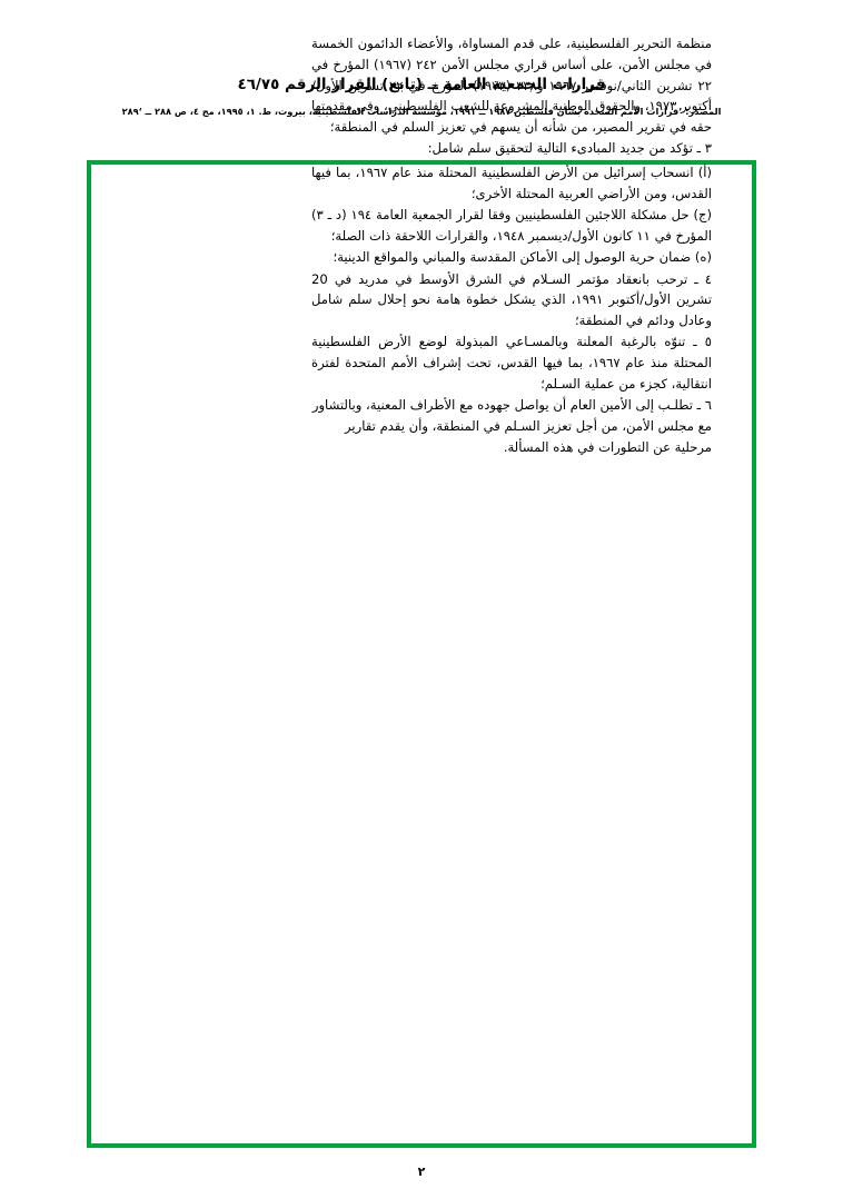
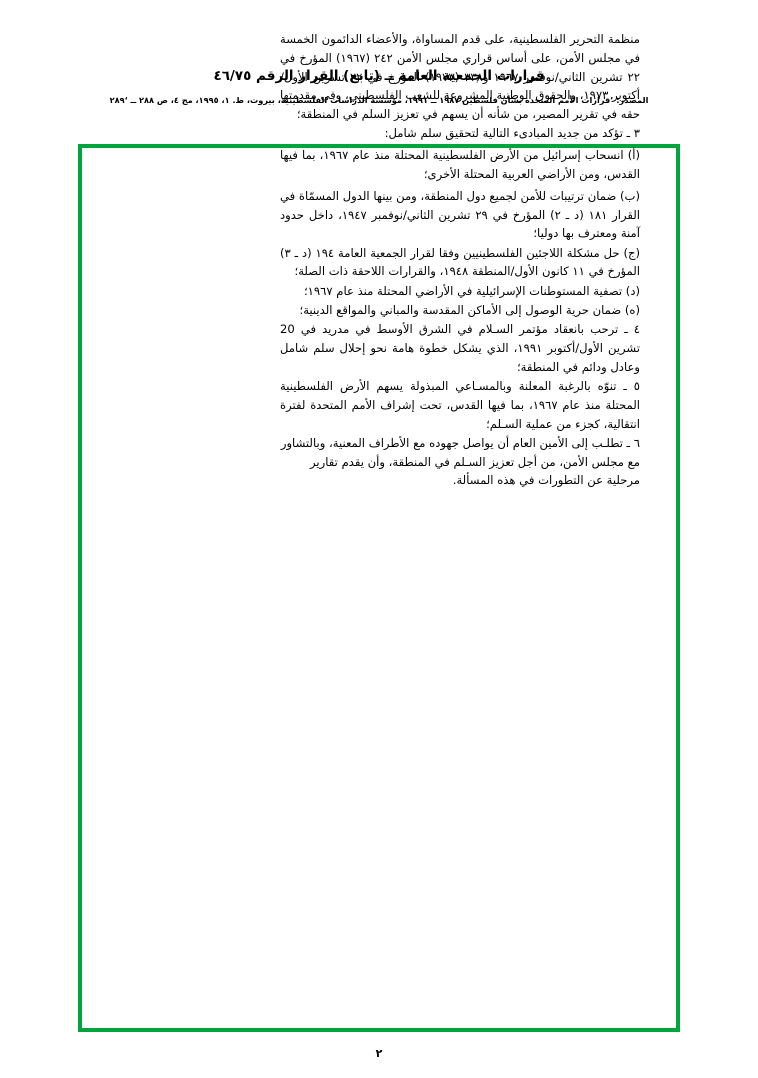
  قرارات الجمعية العامة ــ (تابع) القرار الرقم ٤٦/٧٥
  المصدر: ʼقرارات الأمم المتحدة بشأن فلسطين ١٩٨٧ ــ ١٩٩١، مؤسسة الدراسات الفلسطينية، بيروت، ط. ١، ١٩٩٥، مج ٤، ص ٢٨٨ ــ ٢٨٩ʻ
  منظمة التحرير الفلسطينية، على قدم المساواة، والأعضاء الدائمون الخمسة في مجلس الأمن، على أساس قراري مجلس الأمن ٢٤٢ (١٩٦٧) المؤرخ في ٢٢ تشرين الثاني/نوفمبر ١٩٦٧ و٣٣٨ (١٩٧٣) المؤرخ في ٢٢ تشرين الأول/أكتوبر ١٩٧٣، والحقوق الوطنية المشروعة للشعب الفلسطيني، وفي مقدمتها حقه في تقرير المصير، من شأنه أن يسهم في تعزيز السلم في المنطقة؛
  ٣ ـ تؤكد من جديد المبادىء التالية لتحقيق سلم شامل:
  (أ) انسحاب إسرائيل من الأرض الفلسطينية المحتلة منذ عام ١٩٦٧، بما فيها القدس، ومن الأراضي العربية المحتلة الأخرى؛
+ (ب) ضمان ترتيبات للأمن لجميع دول المنطقة، ومن بينها الدول المسمّاة في القرار ١٨١ (د ـ ٢) المؤرخ في ٢٩ تشرين الثاني/نوفمبر ١٩٤٧، داخل حدود آمنة ومعترف بها دوليا؛
- (ج) حل مشكلة اللاجئين الفلسطينيين وفقا لقرار الجمعية العامة ١٩٤ (د ـ ٣) المؤرخ في ١١ كانون الأول/ديسمبر ١٩٤٨، والقرارات اللاحقة ذات الصلة؛
+ (ج) حل مشكلة اللاجئين الفلسطينيين وفقا لقرار الجمعية العامة ١٩٤ (د ـ ٣) المؤرخ في ١١ كانون الأول/المنطقة ١٩٤٨، والقرارات اللاحقة ذات الصلة؛
+ (د) تصفية المستوطنات الإسرائيلية في الأراضي المحتلة منذ عام ١٩٦٧؛
  (ه) ضمان حرية الوصول إلى الأماكن المقدسة والمباني والمواقع الدينية؛
  ٤ ـ ترحب بانعقاد مؤتمر السـلام في الشرق الأوسط في مدريد في 20 تشرين الأول/أكتوبر ١٩٩١، الذي يشكل خطوة هامة نحو إحلال سلم شامل وعادل ودائم في المنطقة؛
- ٥ ـ تنوّه بالرغبة المعلنة وبالمسـاعي المبذولة لوضع الأرض الفلسطينية المحتلة منذ عام ١٩٦٧، بما فيها القدس، تحت إشراف الأمم المتحدة لفترة انتقالية، كجزء من عملية السـلم؛
+ ٥ ـ تنوّه بالرغبة المعلنة وبالمسـاعي المبذولة يسهم الأرض الفلسطينية المحتلة منذ عام ١٩٦٧، بما فيها القدس، تحت إشراف الأمم المتحدة لفترة انتقالية، كجزء من عملية السـلم؛
  ٦ ـ تطلـب إلى الأمين العام أن يواصل جهوده مع الأطراف المعنية، وبالتشاور مع مجلس الأمن، من أجل تعزيز السـلم في المنطقة، وأن يقدم تقارير مرحلية عن التطورات في هذه المسألة.
  ٢
